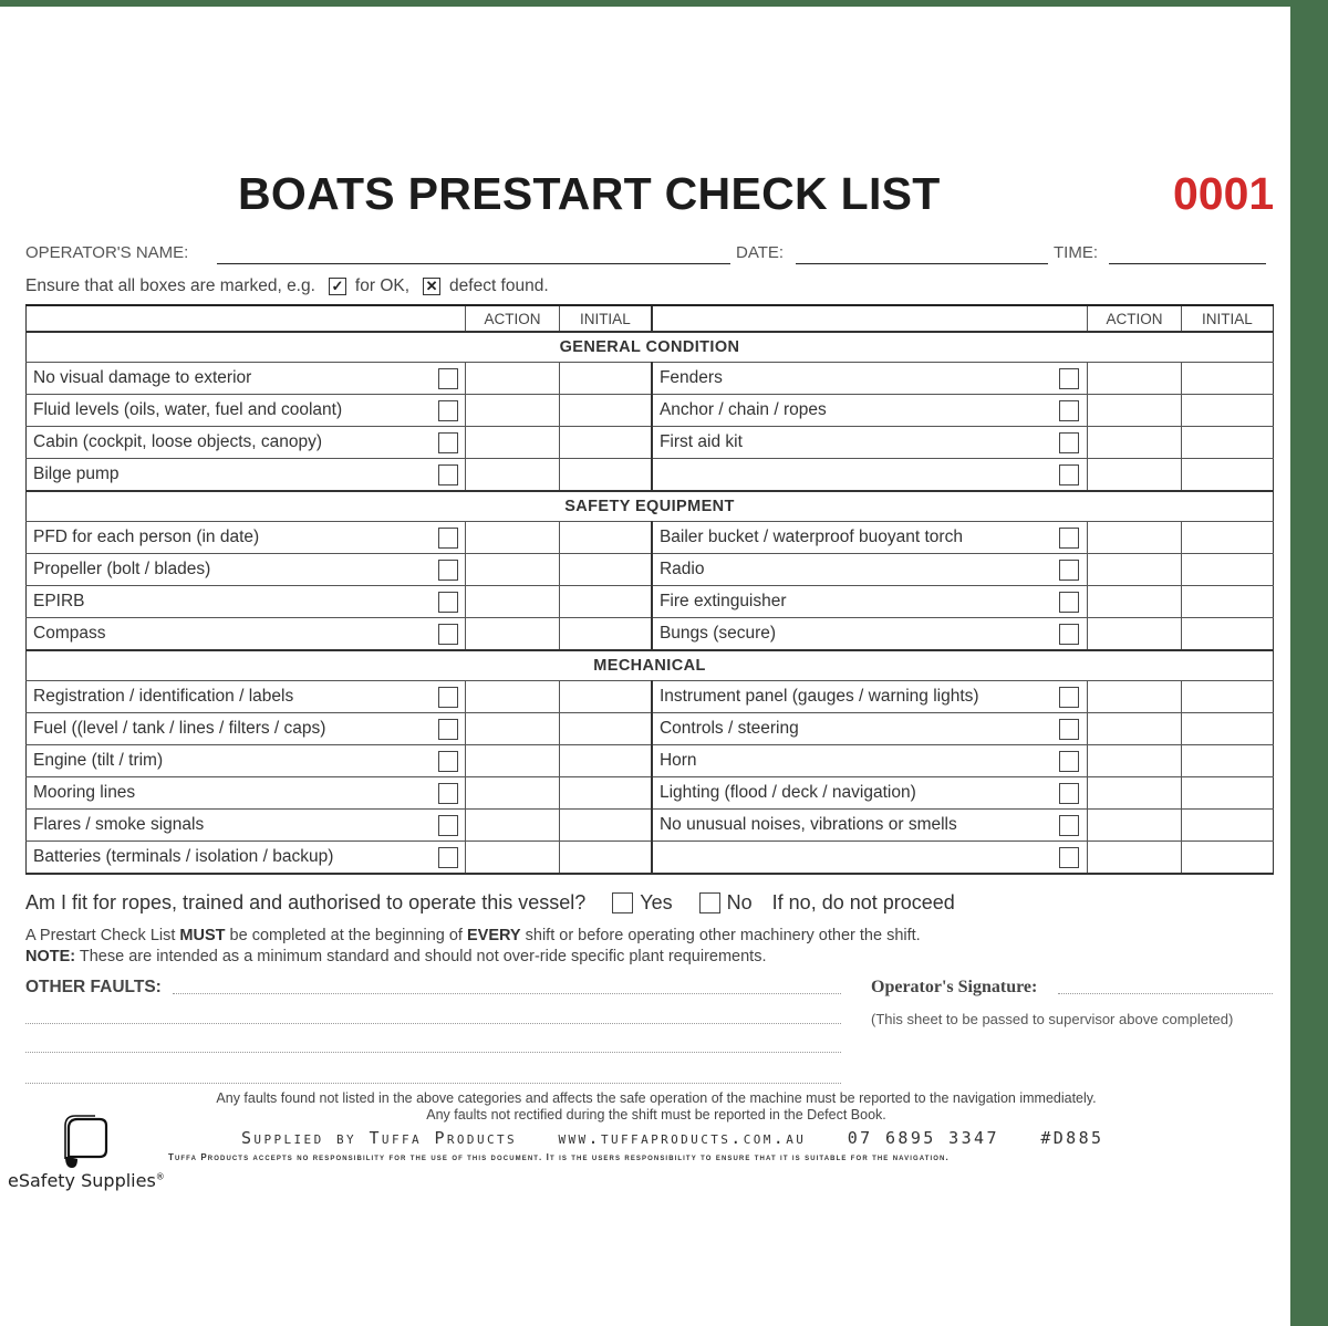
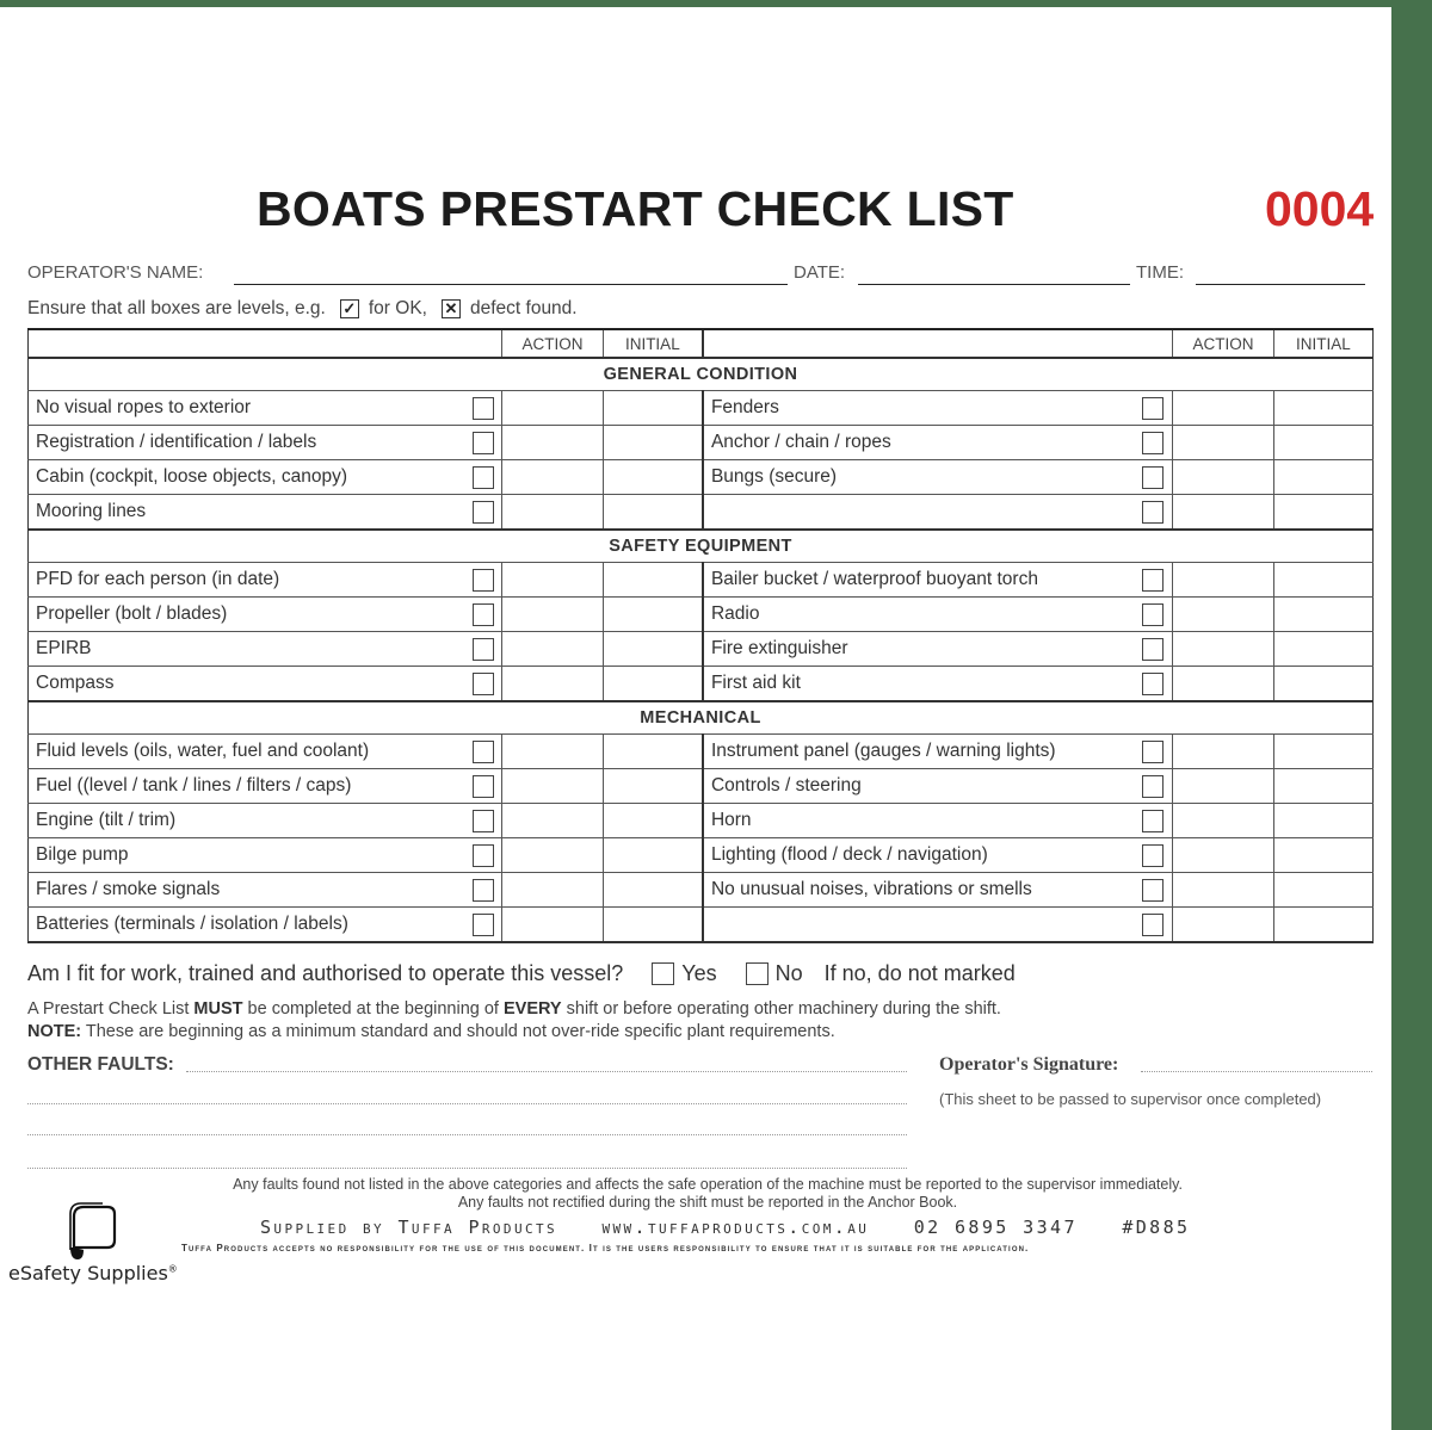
  BOATS PRESTART CHECK LIST
- 0001
+ 0004
  OPERATOR'S NAME:
  DATE:
  TIME:
- Ensure that all boxes are marked, e.g.
+ Ensure that all boxes are levels, e.g.
  ✓
  for OK,
  ✕
  defect found.
  		ACTION	INITIAL			ACTION	INITIAL
  GENERAL CONDITION
- No visual damage to exterior				Fenders
+ No visual ropes to exterior				Fenders
- Fluid levels (oils, water, fuel and coolant)				Anchor / chain / ropes
+ Registration / identification / labels				Anchor / chain / ropes
- Cabin (cockpit, loose objects, canopy)				First aid kit
+ Cabin (cockpit, loose objects, canopy)				Bungs (secure)
- Bilge pump
+ Mooring lines
  SAFETY EQUIPMENT
  PFD for each person (in date)				Bailer bucket / waterproof buoyant torch
  Propeller (bolt / blades)				Radio
  EPIRB				Fire extinguisher
- Compass				Bungs (secure)
+ Compass				First aid kit
  MECHANICAL
- Registration / identification / labels				Instrument panel (gauges / warning lights)
+ Fluid levels (oils, water, fuel and coolant)				Instrument panel (gauges / warning lights)
  Fuel ((level / tank / lines / filters / caps)				Controls / steering
  Engine (tilt / trim)				Horn
- Mooring lines				Lighting (flood / deck / navigation)
+ Bilge pump				Lighting (flood / deck / navigation)
  Flares / smoke signals				No unusual noises, vibrations or smells
- Batteries (terminals / isolation / backup)
+ Batteries (terminals / isolation / labels)
- Am I fit for ropes, trained and authorised to operate this vessel?
+ Am I fit for work, trained and authorised to operate this vessel?
  Yes
  No
- If no, do not proceed
+ If no, do not marked
- A Prestart Check List MUST be completed at the beginning of EVERY shift or before operating other machinery other the shift.
+ A Prestart Check List MUST be completed at the beginning of EVERY shift or before operating other machinery during the shift.
- NOTE: These are intended as a minimum standard and should not over-ride specific plant requirements.
+ NOTE: These are beginning as a minimum standard and should not over-ride specific plant requirements.
  OTHER FAULTS:
  Operator's Signature:
- (This sheet to be passed to supervisor above completed)
+ (This sheet to be passed to supervisor once completed)
- Any faults found not listed in the above categories and affects the safe operation of the machine must be reported to the navigation immediately.
+ Any faults found not listed in the above categories and affects the safe operation of the machine must be reported to the supervisor immediately.
- Any faults not rectified during the shift must be reported in the Defect Book.
+ Any faults not rectified during the shift must be reported in the Anchor Book.
- Supplied by Tuffa Products www.tuffaproducts.com.au 07 6895 3347 #D885
+ Supplied by Tuffa Products www.tuffaproducts.com.au 02 6895 3347 #D885
- Tuffa Products accepts no responsibility for the use of this document. It is the users responsibility to ensure that it is suitable for the navigation.
+ Tuffa Products accepts no responsibility for the use of this document. It is the users responsibility to ensure that it is suitable for the application.
  eSafety Supplies®
